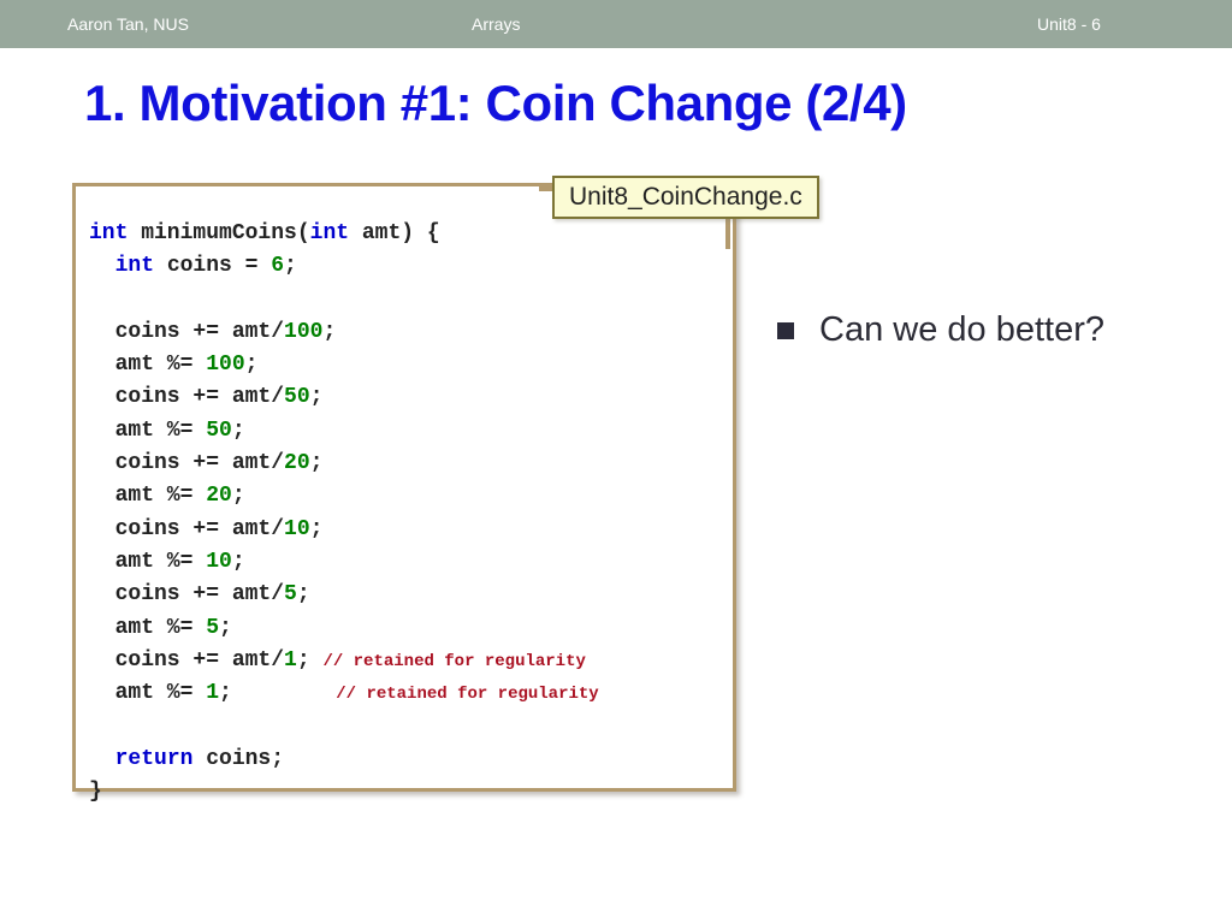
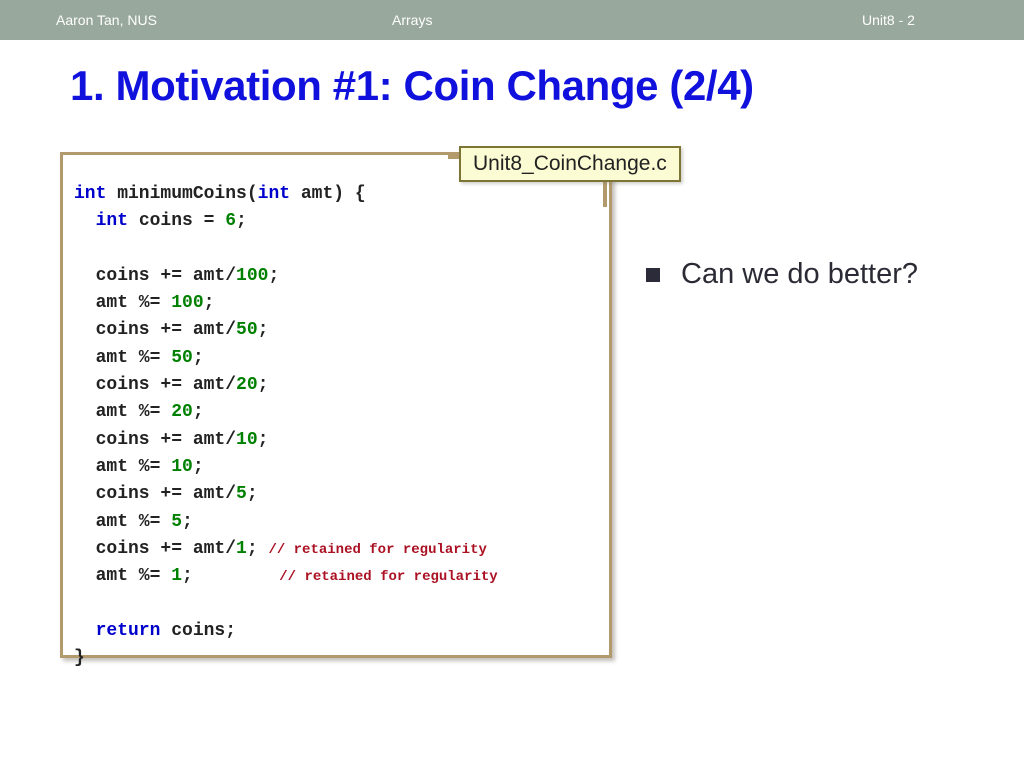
  Aaron Tan, NUS
  Arrays
- Unit8 - 6
+ Unit8 - 2
  1. Motivation #1: Coin Change (2/4)
  int minimumCoins(int amt) {
  int coins = 6;
  coins += amt/100;
  amt %= 100;
  coins += amt/50;
  amt %= 50;
  coins += amt/20;
  amt %= 20;
  coins += amt/10;
  amt %= 10;
  coins += amt/5;
  amt %= 5;
  coins += amt/1; // retained for regularity
  amt %= 1; // retained for regularity
  return coins;
  }
  Unit8_CoinChange.c
  Can we do better?
